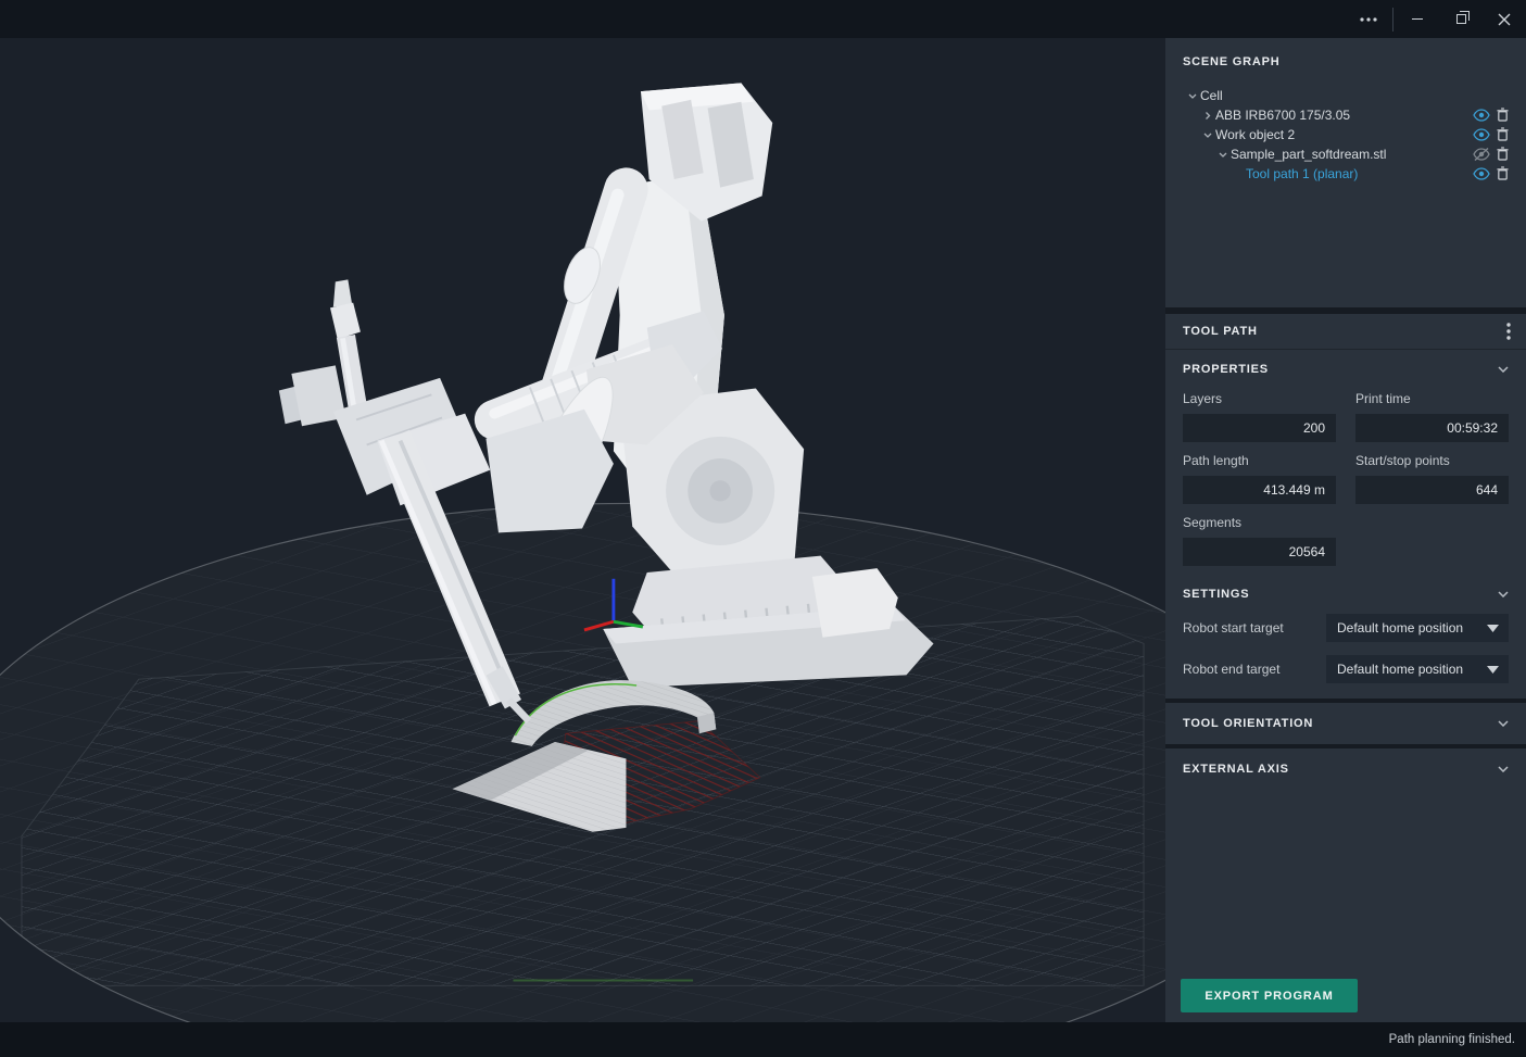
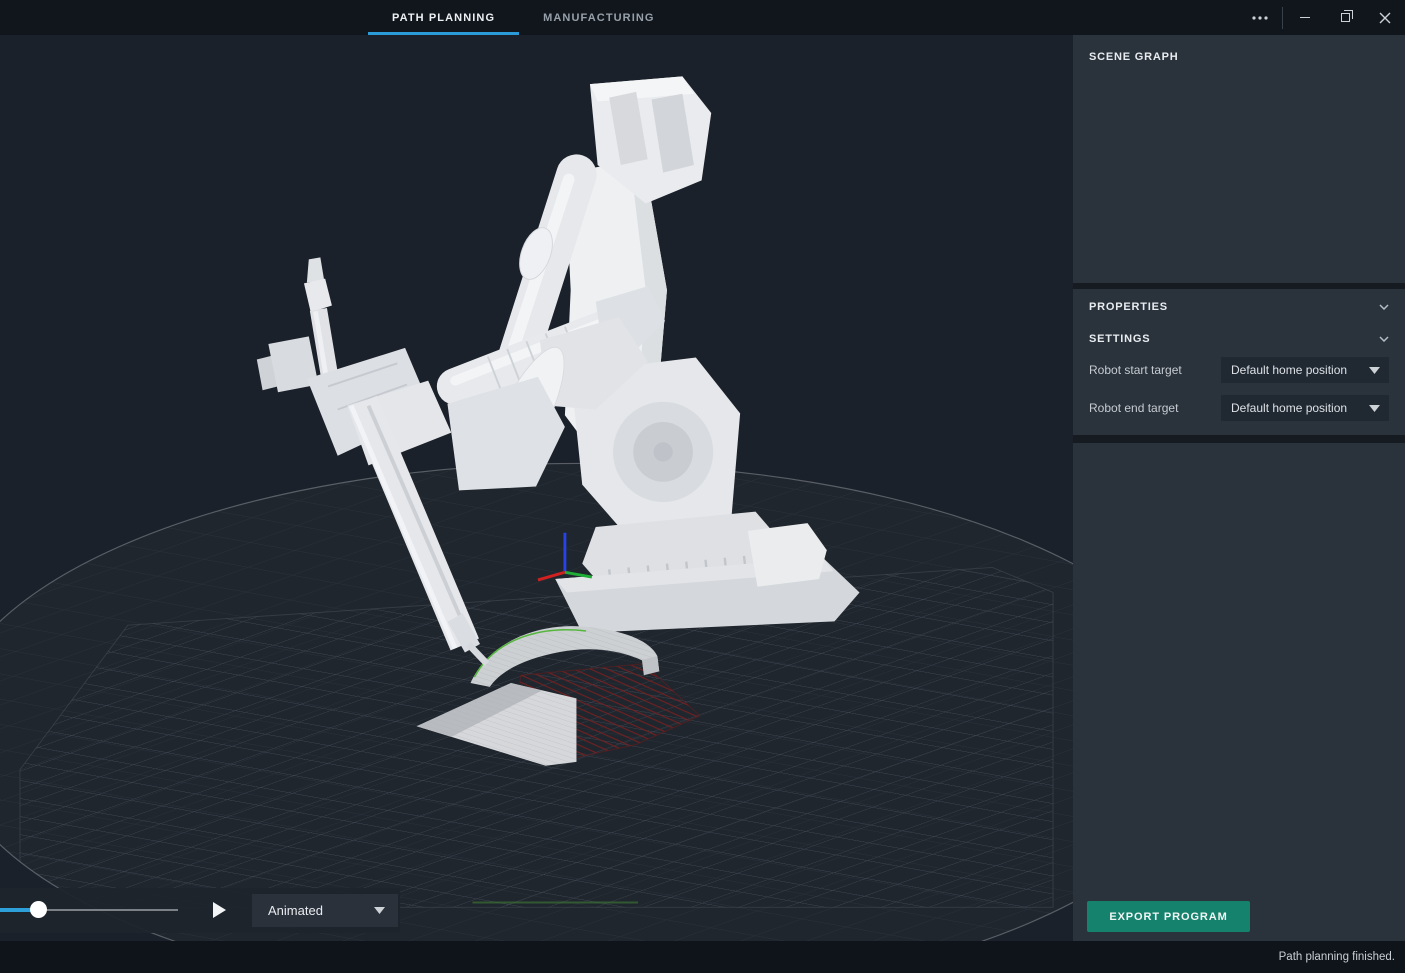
+ PATH PLANNING
+ MANUFACTURING
+ Animated
  SCENE GRAPH
- Cell
- ABB IRB6700 175/3.05
- Work object 2
- Sample_part_softdream.stl
- Tool path 1 (planar)
- TOOL PATH
  PROPERTIES
- Layers
- 200
- Print time
- 00:59:32
- Path length
- 413.449 m
- Start/stop points
- 644
- Segments
- 20564
  SETTINGS
  Robot start target
  Default home position
  Robot end target
  Default home position
- TOOL ORIENTATION
- EXTERNAL AXIS
  EXPORT PROGRAM
  Path planning finished.
